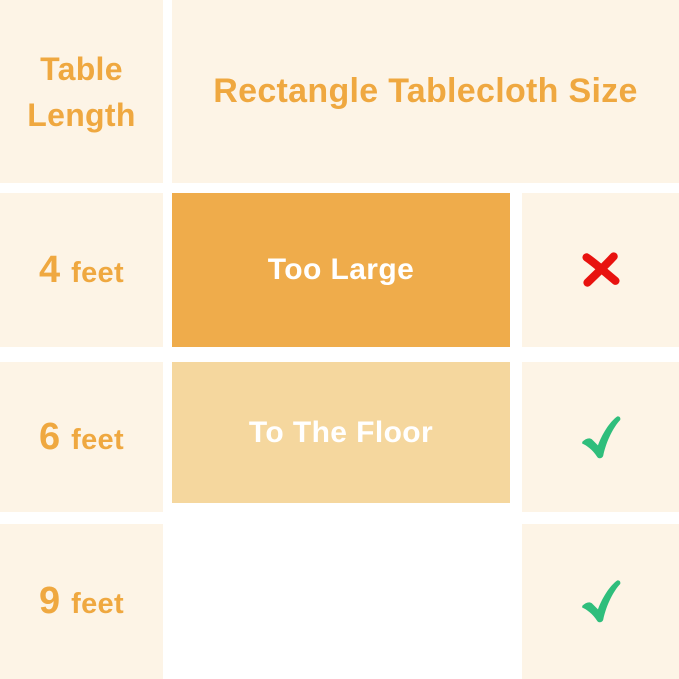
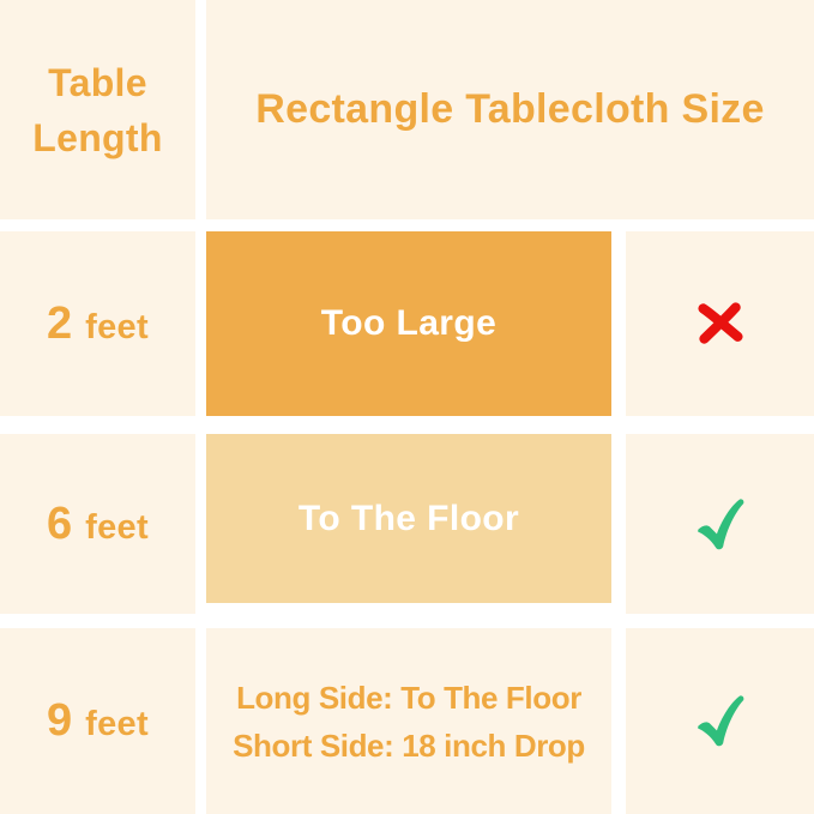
  Table Length
  Rectangle Tablecloth Size
- 4
+ 2
  feet
  Too Large
  6
  feet
  To The Floor
  9
  feet
+ Long Side: To The Floor
+ Short Side: 18 inch Drop
